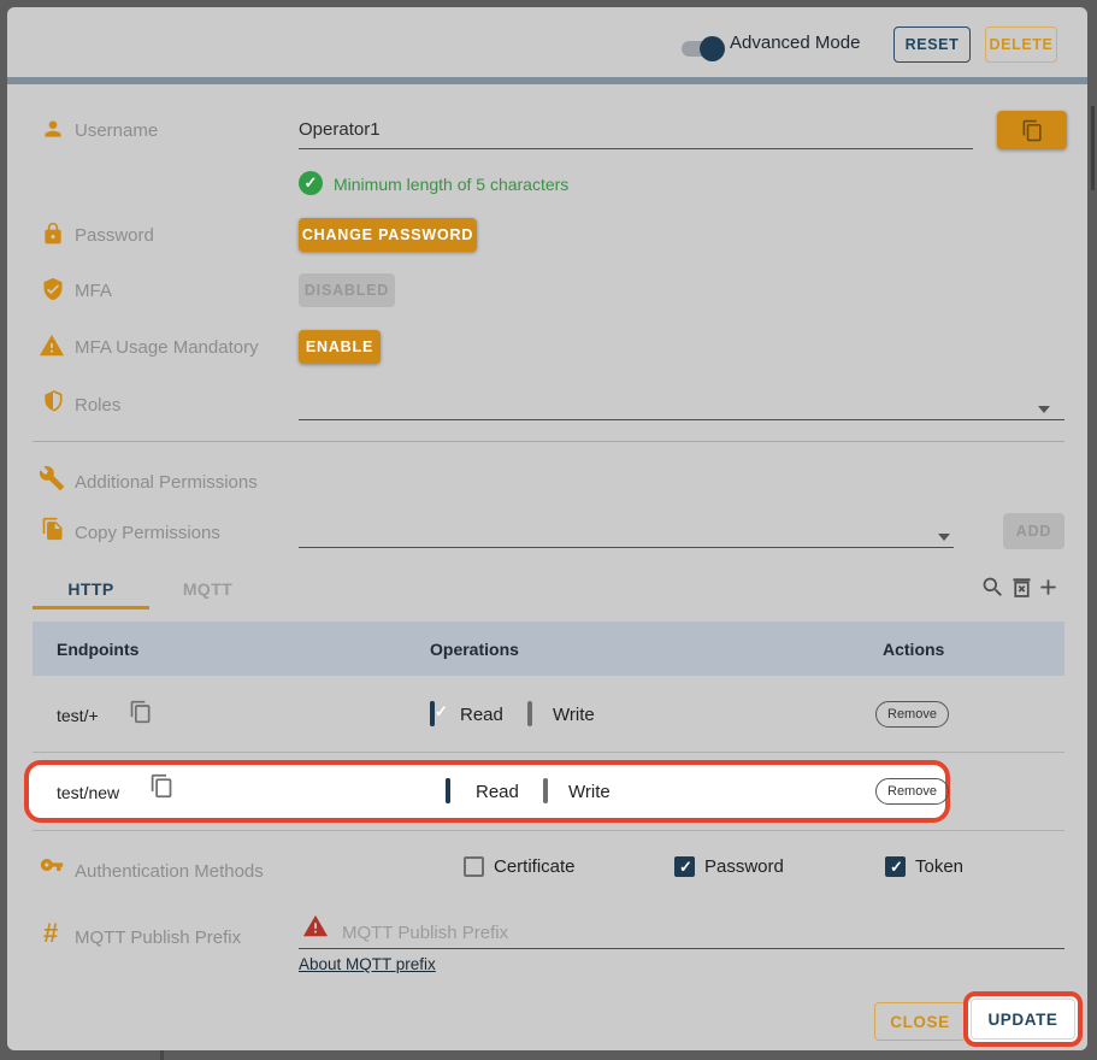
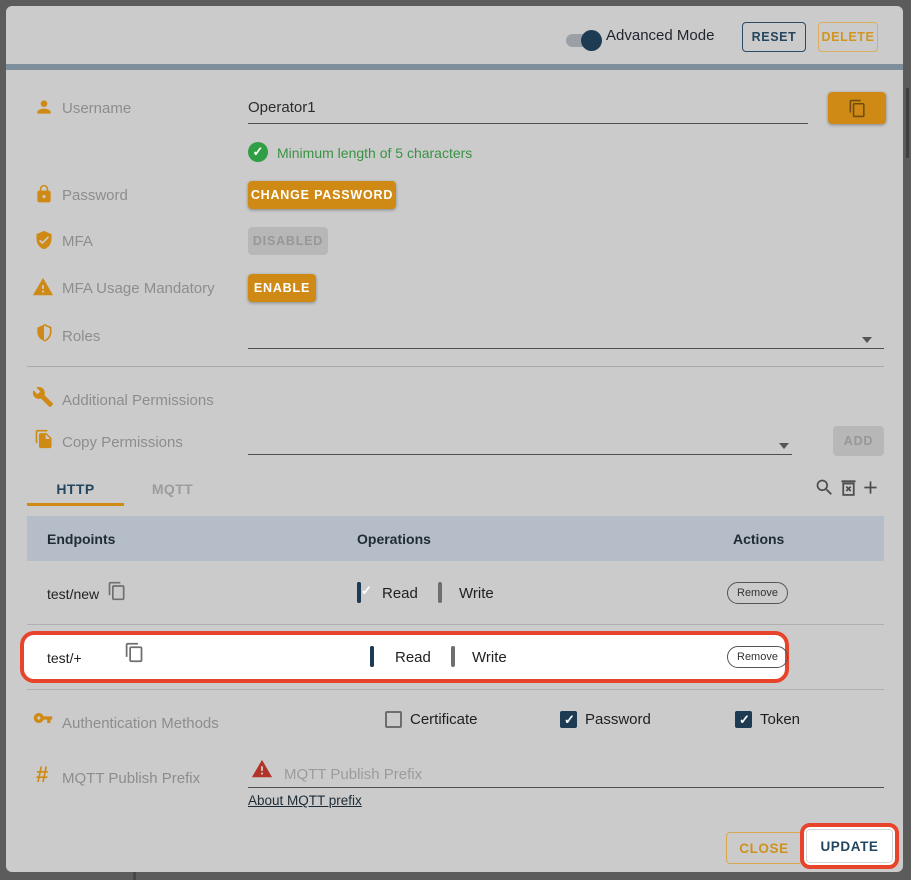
  Advanced Mode
  RESET
  DELETE
  Username
  Operator1
  ✓
  Minimum length of 5 characters
  Password
  CHANGE PASSWORD
  MFA
  DISABLED
  MFA Usage Mandatory
  ENABLE
  Roles
  Additional Permissions
  Copy Permissions
  ADD
  HTTP
  MQTT
  Endpoints
  Operations
  Actions
- test/+
+ test/new
  Read
  Write
  Remove
- test/new
+ test/+
  Read
  Write
  Remove
  Authentication Methods
  Certificate
  Password
  Token
  #
  MQTT Publish Prefix
  MQTT Publish Prefix
  About MQTT prefix
  CLOSE
  UPDATE
